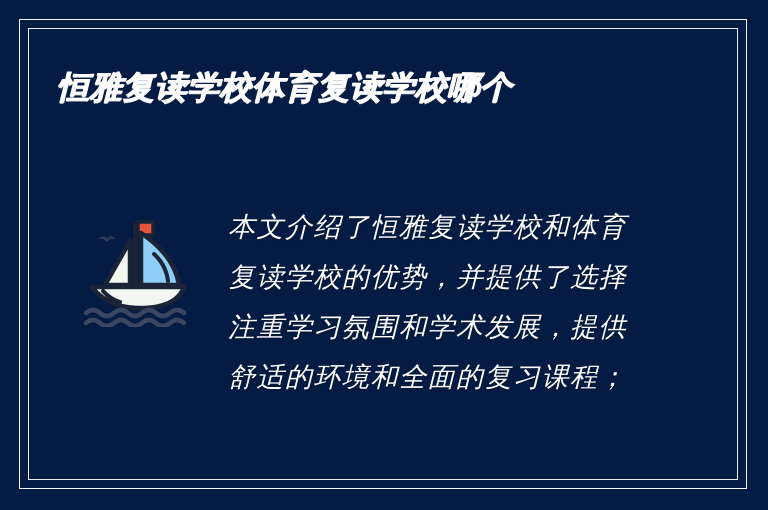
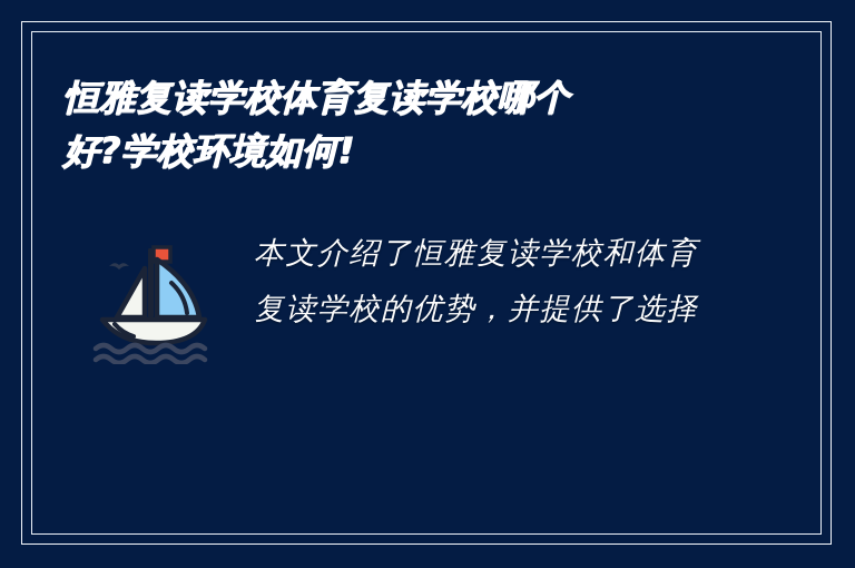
  恒雅复读学校体育复读学校哪个
+ 好?学校环境如何!
  本文介绍了恒雅复读学校和体育
  复读学校的优势，并提供了选择
- 注重学习氛围和学术发展，提供
- 舒适的环境和全面的复习课程；
